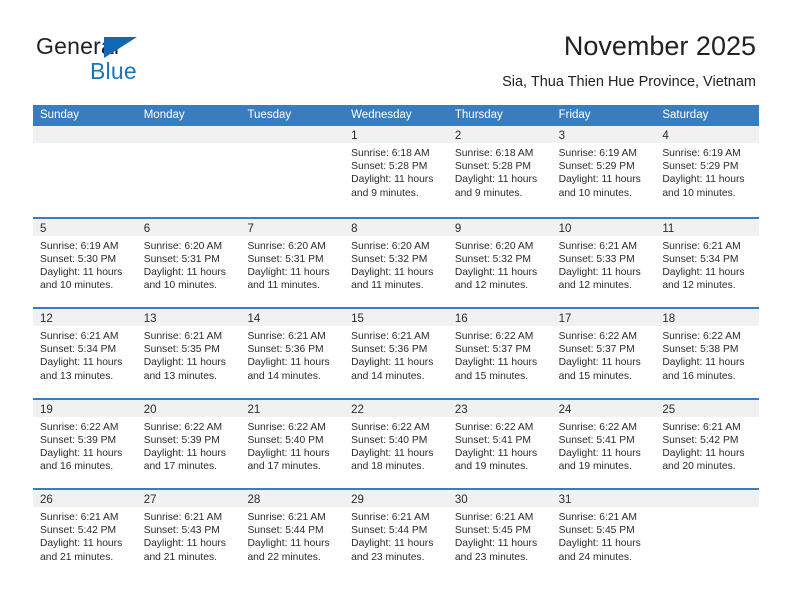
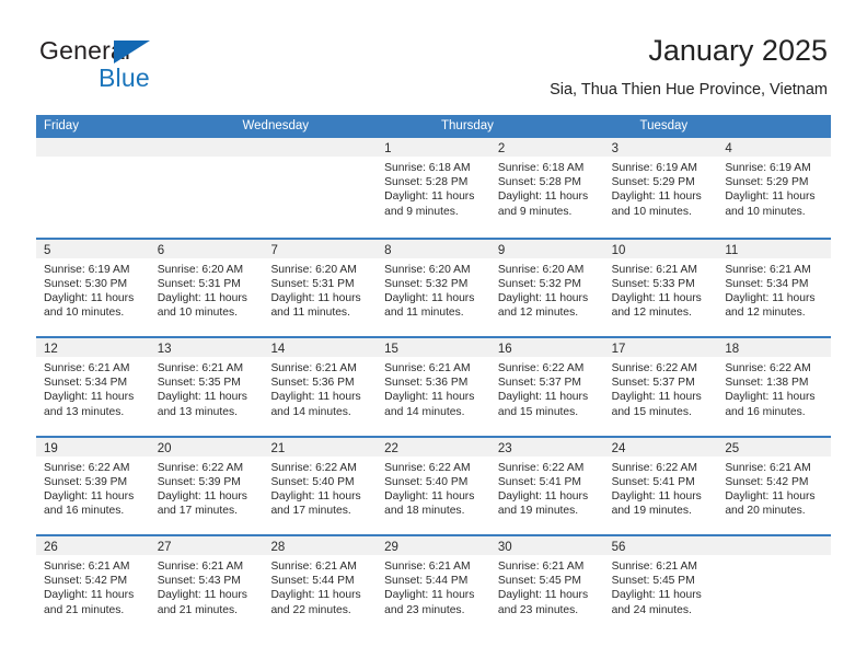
  General
  Blue
- November 2025
+ January 2025
  Sia, Thua Thien Hue Province, Vietnam
- Sunday
- Monday
- Tuesday
+ Friday
  Wednesday
  Thursday
- Friday
+ Tuesday
- Saturday
  1
  Sunrise: 6:18 AM
  Sunset: 5:28 PM
  Daylight: 11 hours
  and 9 minutes.
  2
  Sunrise: 6:18 AM
  Sunset: 5:28 PM
  Daylight: 11 hours
  and 9 minutes.
  3
  Sunrise: 6:19 AM
  Sunset: 5:29 PM
  Daylight: 11 hours
  and 10 minutes.
  4
  Sunrise: 6:19 AM
  Sunset: 5:29 PM
  Daylight: 11 hours
  and 10 minutes.
  5
  Sunrise: 6:19 AM
  Sunset: 5:30 PM
  Daylight: 11 hours
  and 10 minutes.
  6
  Sunrise: 6:20 AM
  Sunset: 5:31 PM
  Daylight: 11 hours
  and 10 minutes.
  7
  Sunrise: 6:20 AM
  Sunset: 5:31 PM
  Daylight: 11 hours
  and 11 minutes.
  8
  Sunrise: 6:20 AM
  Sunset: 5:32 PM
  Daylight: 11 hours
  and 11 minutes.
  9
  Sunrise: 6:20 AM
  Sunset: 5:32 PM
  Daylight: 11 hours
  and 12 minutes.
  10
  Sunrise: 6:21 AM
  Sunset: 5:33 PM
  Daylight: 11 hours
  and 12 minutes.
  11
  Sunrise: 6:21 AM
  Sunset: 5:34 PM
  Daylight: 11 hours
  and 12 minutes.
  12
  Sunrise: 6:21 AM
  Sunset: 5:34 PM
  Daylight: 11 hours
  and 13 minutes.
  13
  Sunrise: 6:21 AM
  Sunset: 5:35 PM
  Daylight: 11 hours
  and 13 minutes.
  14
  Sunrise: 6:21 AM
  Sunset: 5:36 PM
  Daylight: 11 hours
  and 14 minutes.
  15
  Sunrise: 6:21 AM
  Sunset: 5:36 PM
  Daylight: 11 hours
  and 14 minutes.
  16
  Sunrise: 6:22 AM
  Sunset: 5:37 PM
  Daylight: 11 hours
  and 15 minutes.
  17
  Sunrise: 6:22 AM
  Sunset: 5:37 PM
  Daylight: 11 hours
  and 15 minutes.
  18
  Sunrise: 6:22 AM
- Sunset: 5:38 PM
+ Sunset: 1:38 PM
  Daylight: 11 hours
  and 16 minutes.
  19
  Sunrise: 6:22 AM
  Sunset: 5:39 PM
  Daylight: 11 hours
  and 16 minutes.
  20
  Sunrise: 6:22 AM
  Sunset: 5:39 PM
  Daylight: 11 hours
  and 17 minutes.
  21
  Sunrise: 6:22 AM
  Sunset: 5:40 PM
  Daylight: 11 hours
  and 17 minutes.
  22
  Sunrise: 6:22 AM
  Sunset: 5:40 PM
  Daylight: 11 hours
  and 18 minutes.
  23
  Sunrise: 6:22 AM
  Sunset: 5:41 PM
  Daylight: 11 hours
  and 19 minutes.
  24
  Sunrise: 6:22 AM
  Sunset: 5:41 PM
  Daylight: 11 hours
  and 19 minutes.
  25
  Sunrise: 6:21 AM
  Sunset: 5:42 PM
  Daylight: 11 hours
  and 20 minutes.
  26
  Sunrise: 6:21 AM
  Sunset: 5:42 PM
  Daylight: 11 hours
  and 21 minutes.
  27
  Sunrise: 6:21 AM
  Sunset: 5:43 PM
  Daylight: 11 hours
  and 21 minutes.
  28
  Sunrise: 6:21 AM
  Sunset: 5:44 PM
  Daylight: 11 hours
  and 22 minutes.
  29
  Sunrise: 6:21 AM
  Sunset: 5:44 PM
  Daylight: 11 hours
  and 23 minutes.
  30
  Sunrise: 6:21 AM
  Sunset: 5:45 PM
  Daylight: 11 hours
  and 23 minutes.
- 31
+ 56
  Sunrise: 6:21 AM
  Sunset: 5:45 PM
  Daylight: 11 hours
  and 24 minutes.
